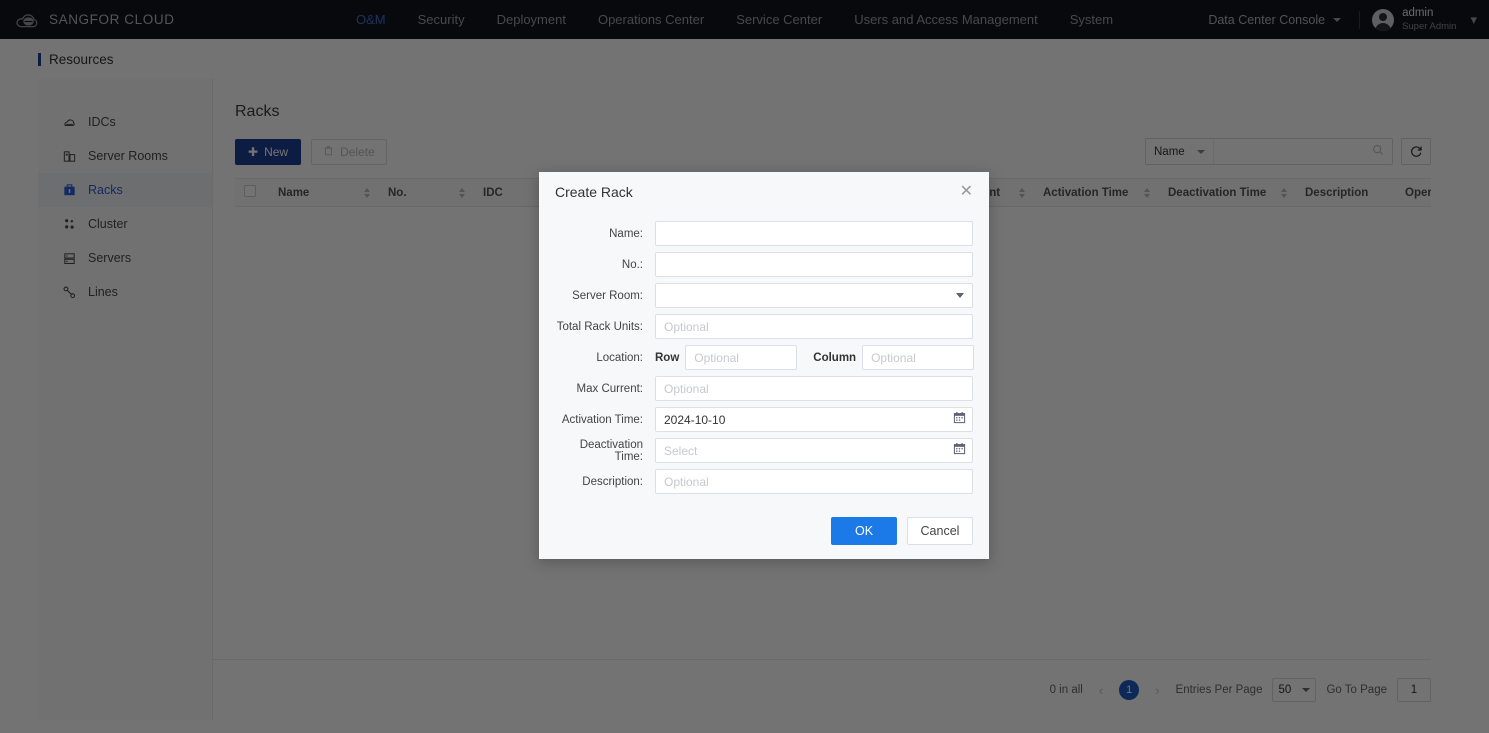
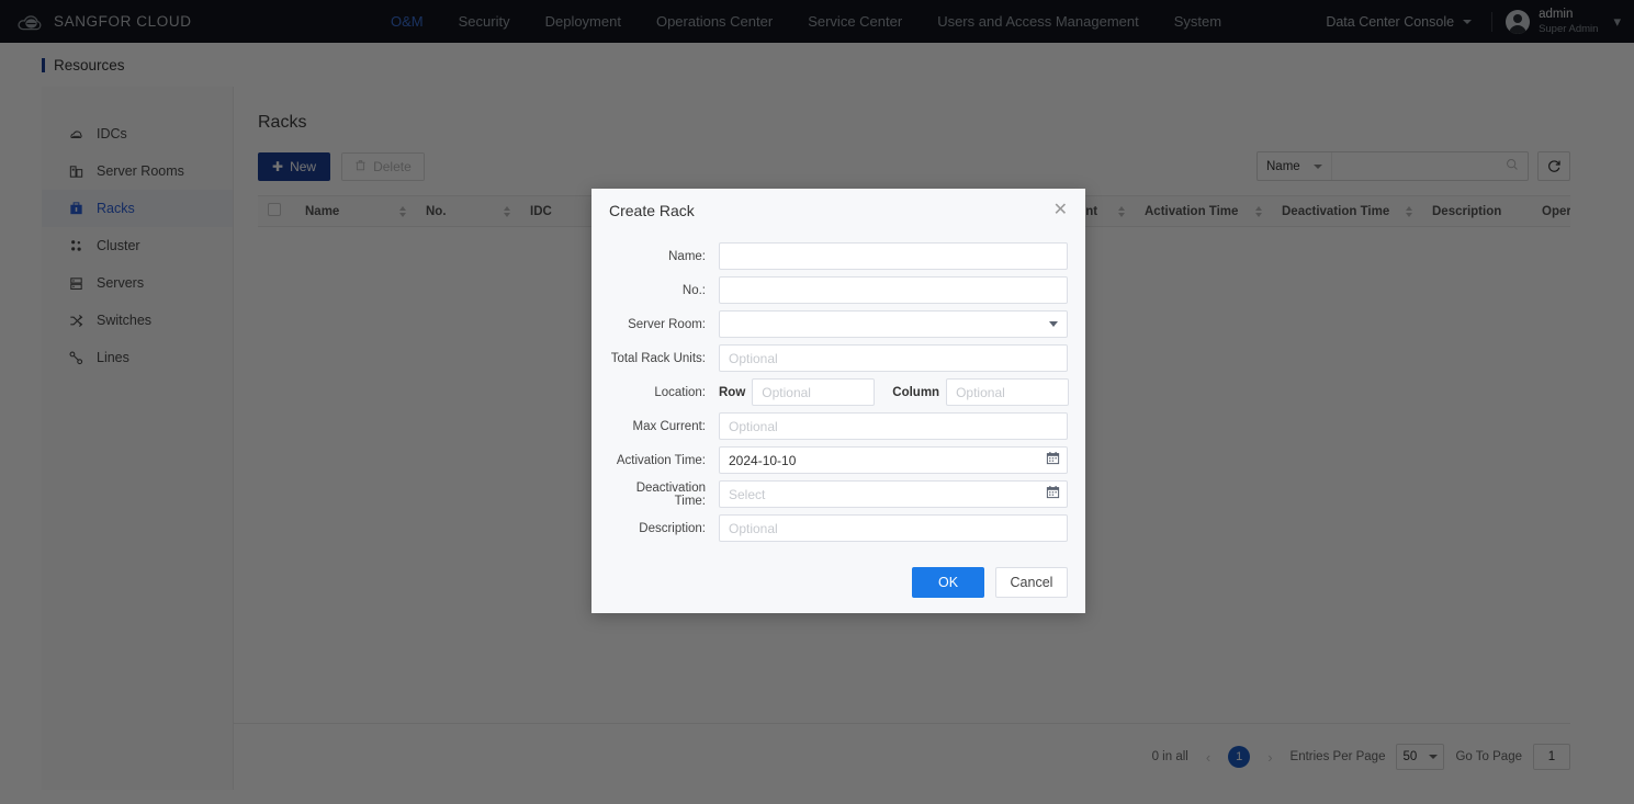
  SANGFOR CLOUD
  O&M
  Security
  Deployment
  Operations Center
  Service Center
  Users and Access Management
  System
  Data Center Console
  admin
  Super Admin
  ▾
  Resources
  IDCs
  Server Rooms
  Racks
  Cluster
  Servers
+ Switches
  Lines
  Racks
  ✚
  New
  Delete
  Name
  0 in all
  ‹
  1
  ›
  Entries Per Page
  50
  Go To Page
  1
  Create Rack
  ✕
  Name:
  No.:
  Server Room:
  Total Rack Units:
  Optional
  Location:
  Row
  Optional
  Column
  Optional
  Max Current:
  Optional
  Activation Time:
  2024-10-10
  Deactivation Time:
  Select
  Description:
  Optional
  OK
  Cancel
